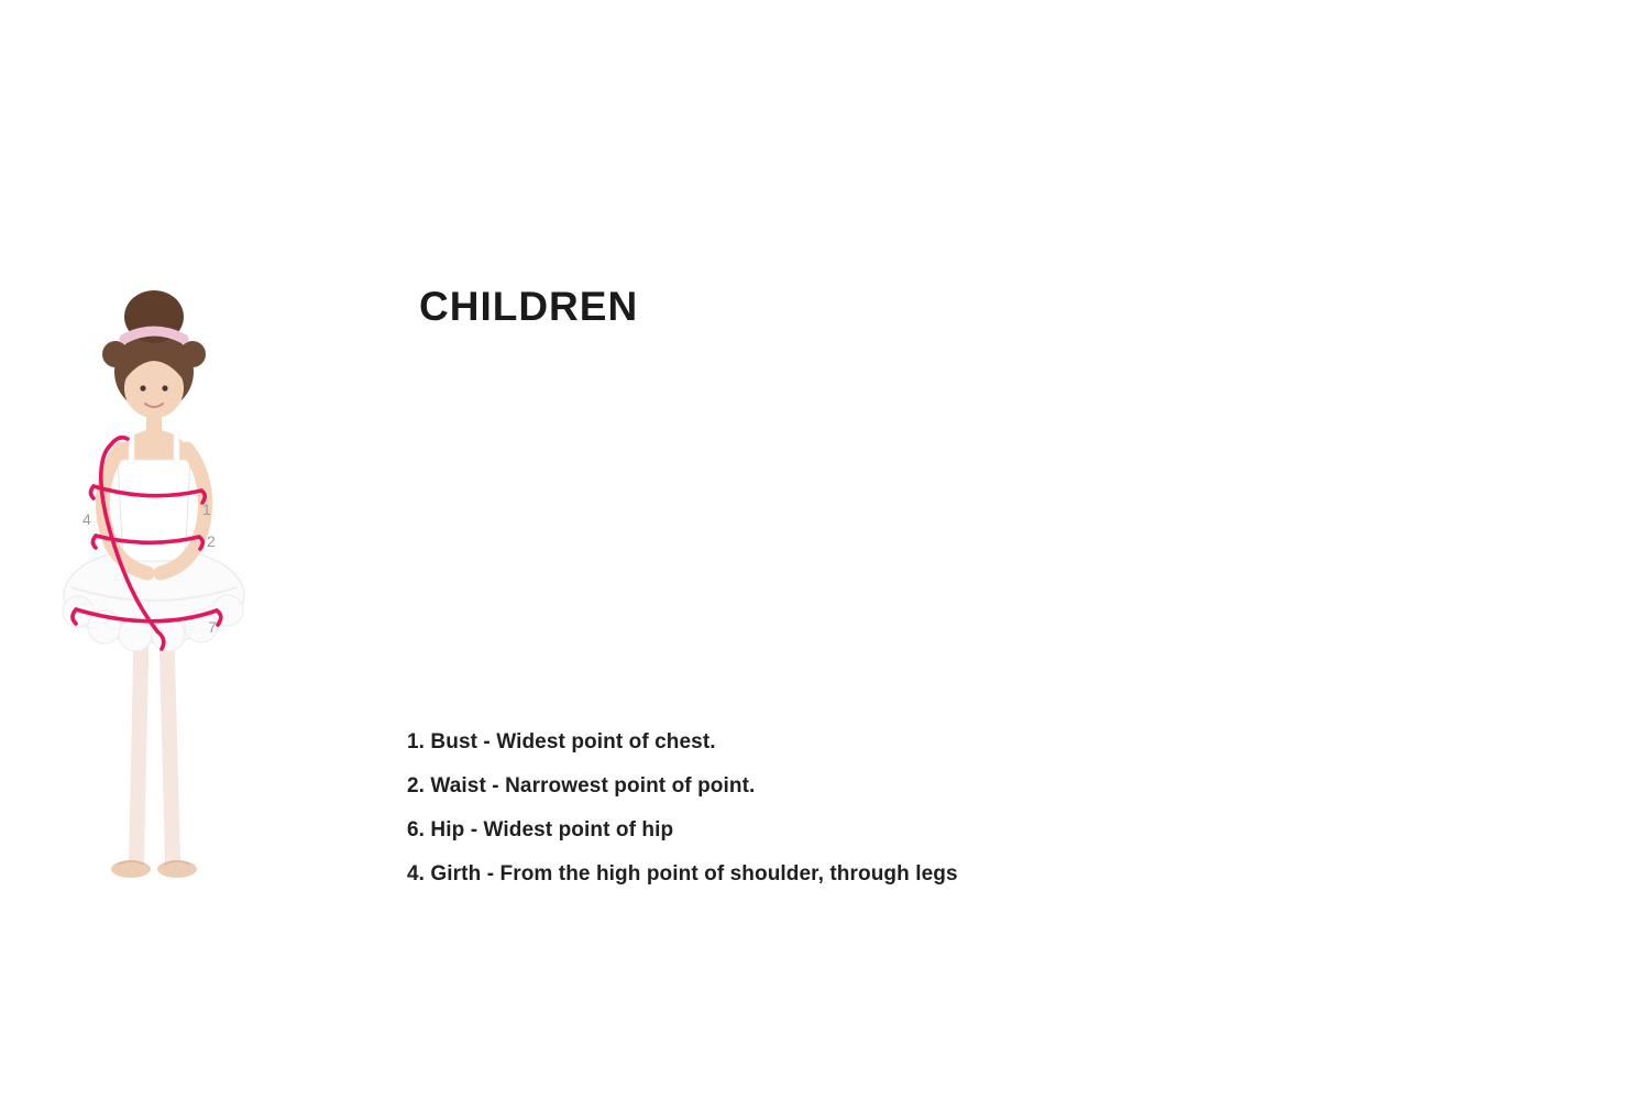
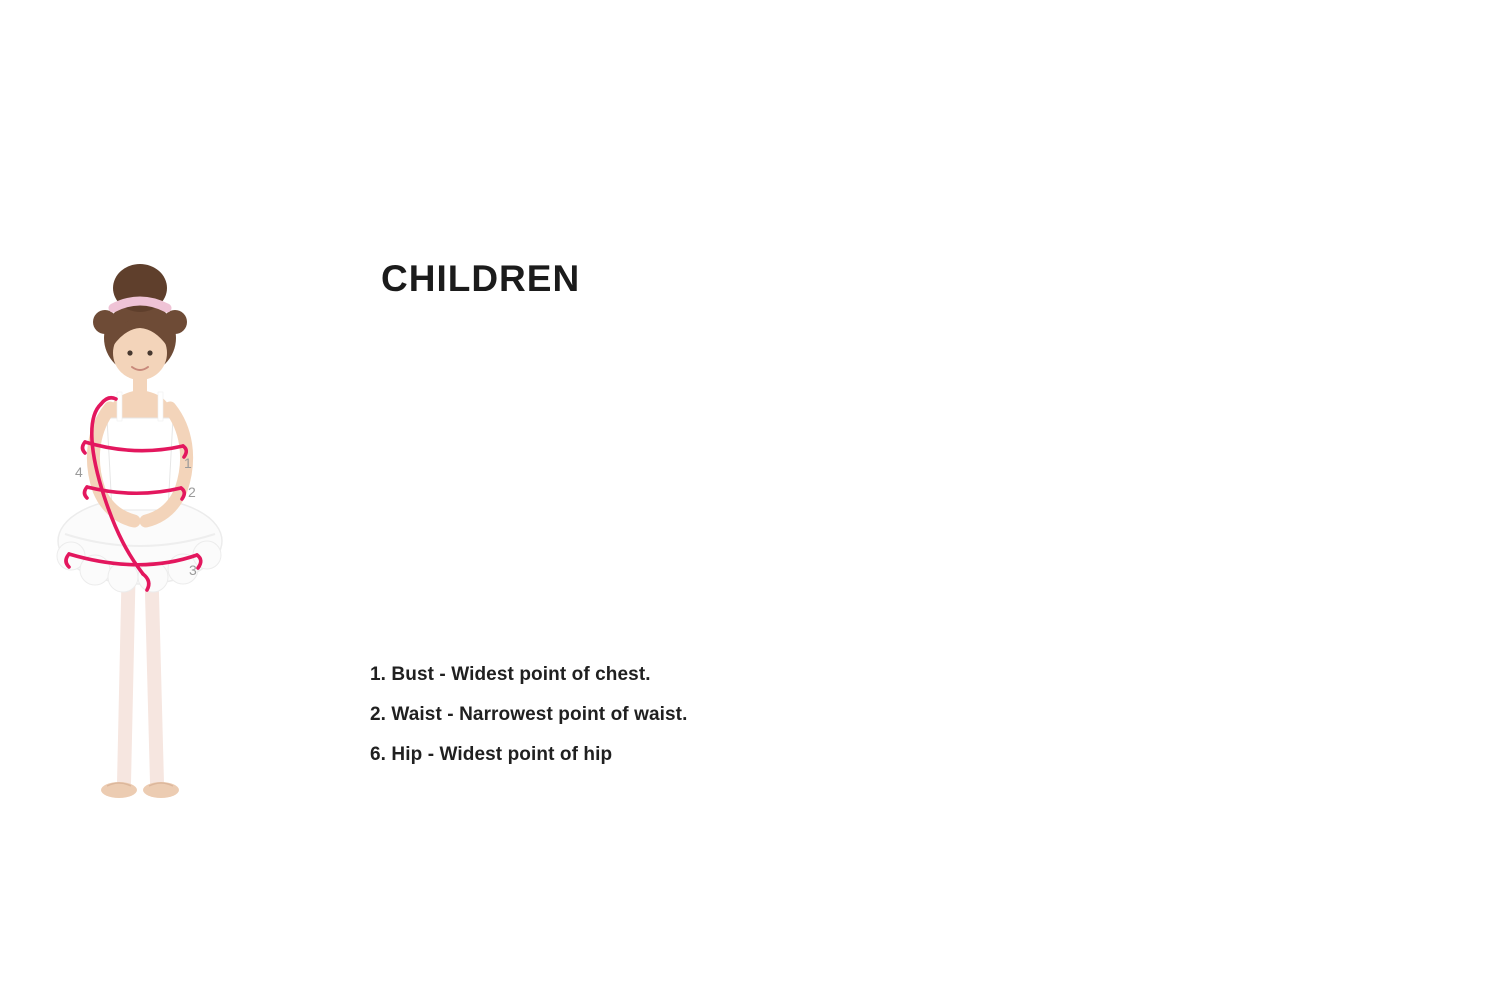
  1
  2
- 7
+ 3
  4
  CHILDREN
  1. Bust - Widest point of chest.
- 2. Waist - Narrowest point of point.
+ 2. Waist - Narrowest point of waist.
  6. Hip - Widest point of hip
- 4. Girth - From the high point of shoulder, through legs
